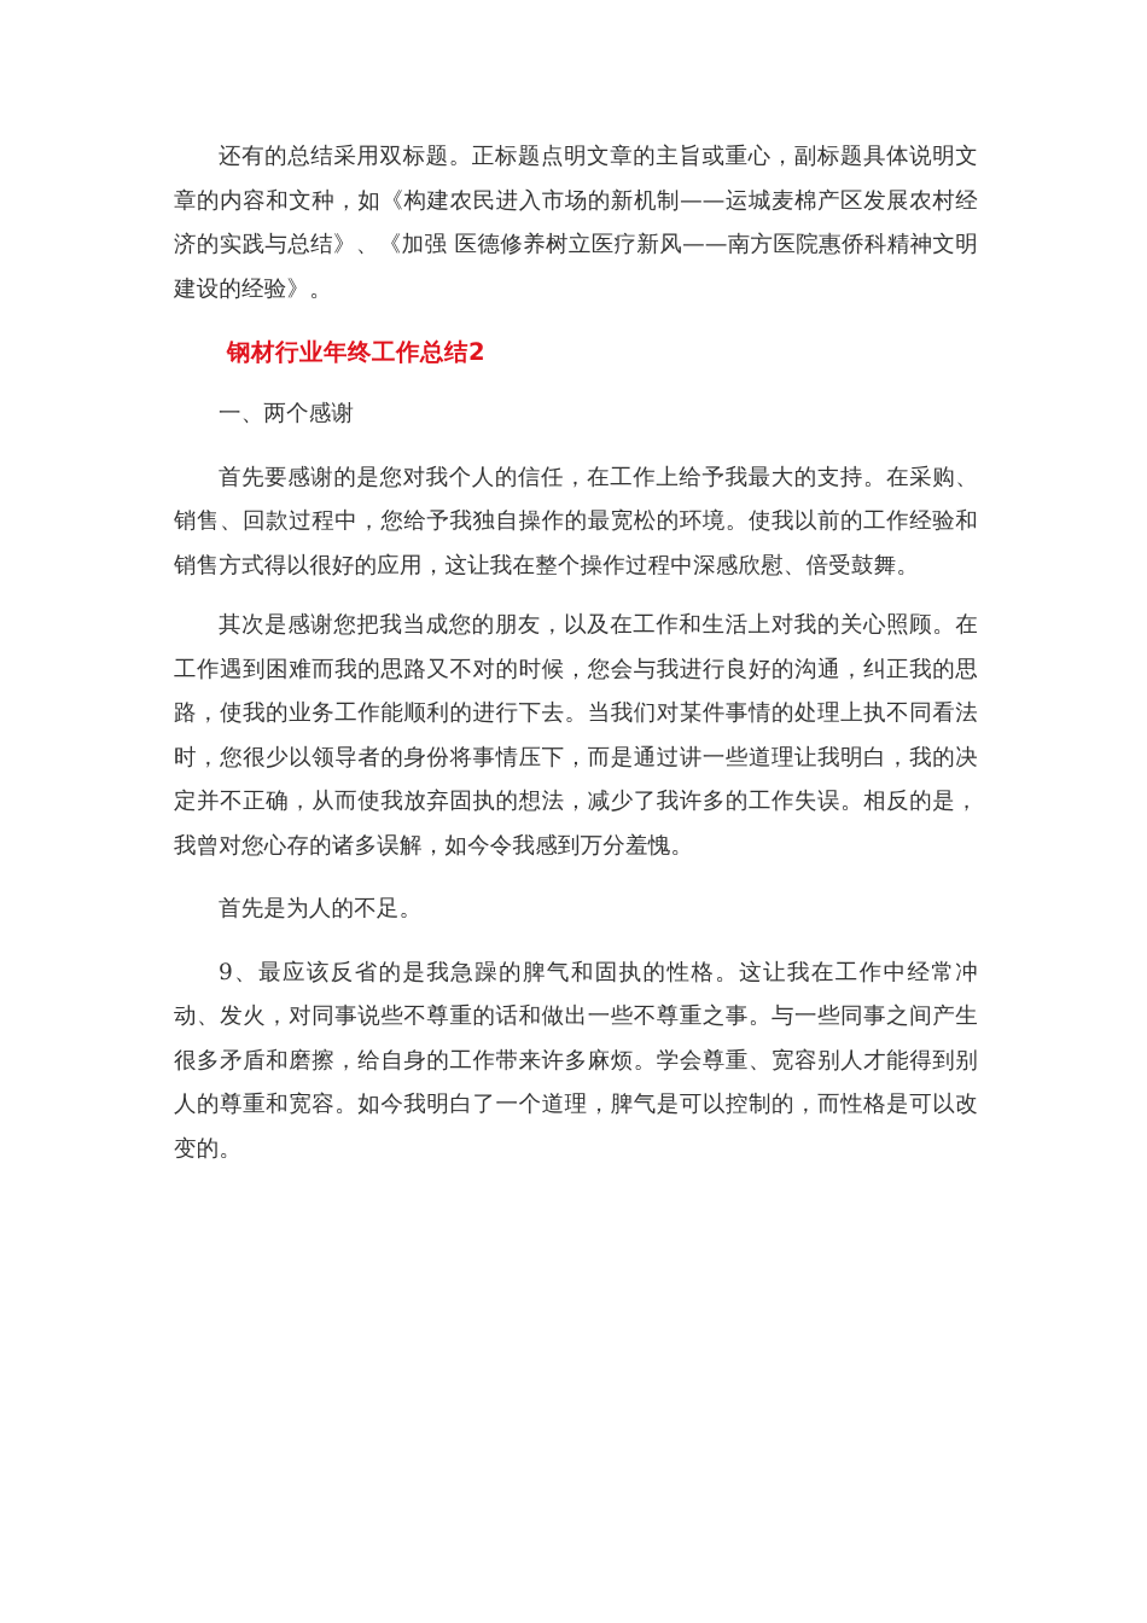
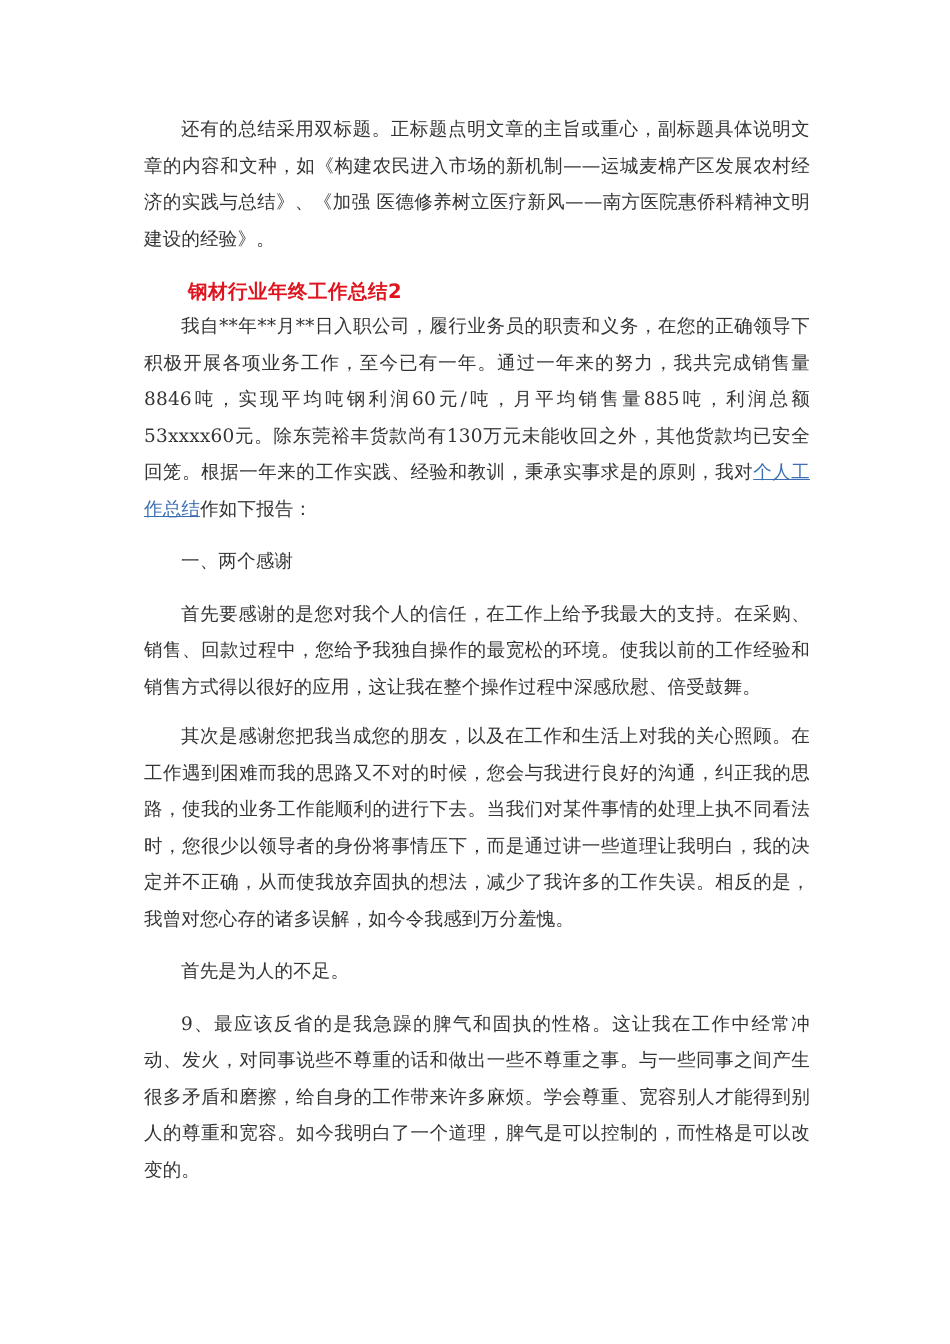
  还有的总结采用双标题。正标题点明文章的主旨或重心，副标题具体说明文章的内容和文种，如《构建农民进入市场的新机制——运城麦棉产区发展农村经济的实践与总结》、《加强 医德修养树立医疗新风——南方医院惠侨科精神文明建设的经验》。
  钢材行业年终工作总结2
+ 我自**年**月**日入职公司，履行业务员的职责和义务，在您的正确领导下积极开展各项业务工作，至今已有一年。通过一年来的努力，我共完成销售量8846吨，实现平均吨钢利润60元/吨，月平均销售量885吨，利润总额53xxxx60元。除东莞裕丰货款尚有130万元未能收回之外，其他货款均已安全回笼。根据一年来的工作实践、经验和教训，秉承实事求是的原则，我对个人工作总结作如下报告：
  一、两个感谢
  首先要感谢的是您对我个人的信任，在工作上给予我最大的支持。在采购、销售、回款过程中，您给予我独自操作的最宽松的环境。使我以前的工作经验和销售方式得以很好的应用，这让我在整个操作过程中深感欣慰、倍受鼓舞。
  其次是感谢您把我当成您的朋友，以及在工作和生活上对我的关心照顾。在工作遇到困难而我的思路又不对的时候，您会与我进行良好的沟通，纠正我的思路，使我的业务工作能顺利的进行下去。当我们对某件事情的处理上执不同看法时，您很少以领导者的身份将事情压下，而是通过讲一些道理让我明白，我的决定并不正确，从而使我放弃固执的想法，减少了我许多的工作失误。相反的是，我曾对您心存的诸多误解，如今令我感到万分羞愧。
  首先是为人的不足。
  9、最应该反省的是我急躁的脾气和固执的性格。这让我在工作中经常冲动、发火，对同事说些不尊重的话和做出一些不尊重之事。与一些同事之间产生很多矛盾和磨擦，给自身的工作带来许多麻烦。学会尊重、宽容别人才能得到别人的尊重和宽容。如今我明白了一个道理，脾气是可以控制的，而性格是可以改变的。
